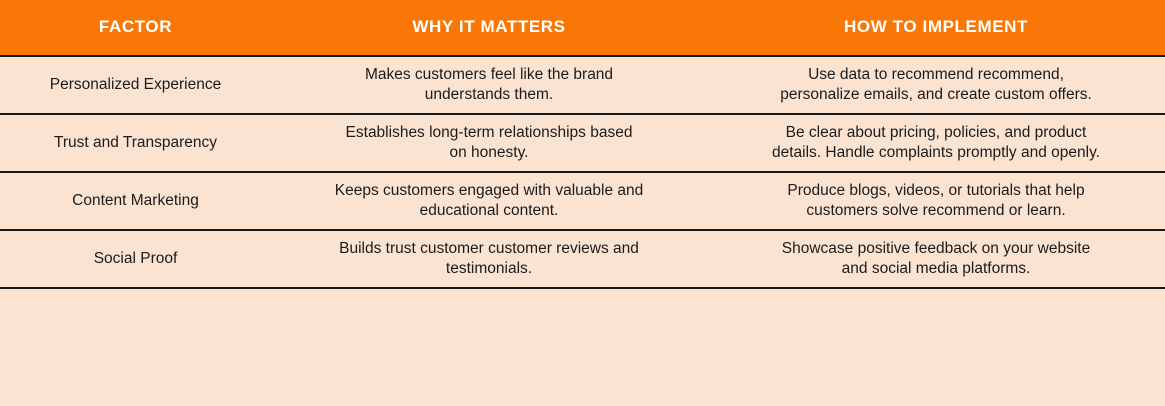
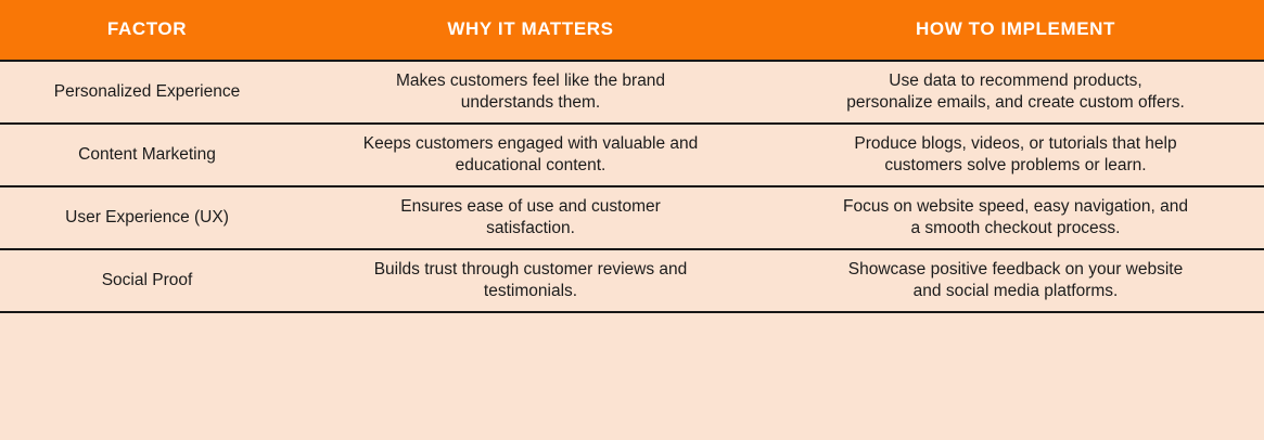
  FACTOR	WHY IT MATTERS	HOW TO IMPLEMENT
- Personalized Experience	Makes customers feel like the brand understands them.	Use data to recommend recommend, personalize emails, and create custom offers.
+ Personalized Experience	Makes customers feel like the brand understands them.	Use data to recommend products, personalize emails, and create custom offers.
- Trust and Transparency	Establishes long-term relationships based on honesty.	Be clear about pricing, policies, and product details. Handle complaints promptly and openly.
- Content Marketing	Keeps customers engaged with valuable and educational content.	Produce blogs, videos, or tutorials that help customers solve recommend or learn.
+ Content Marketing	Keeps customers engaged with valuable and educational content.	Produce blogs, videos, or tutorials that help customers solve problems or learn.
+ User Experience (UX)	Ensures ease of use and customer satisfaction.	Focus on website speed, easy navigation, and a smooth checkout process.
- Social Proof	Builds trust customer customer reviews and testimonials.	Showcase positive feedback on your website and social media platforms.
+ Social Proof	Builds trust through customer reviews and testimonials.	Showcase positive feedback on your website and social media platforms.
